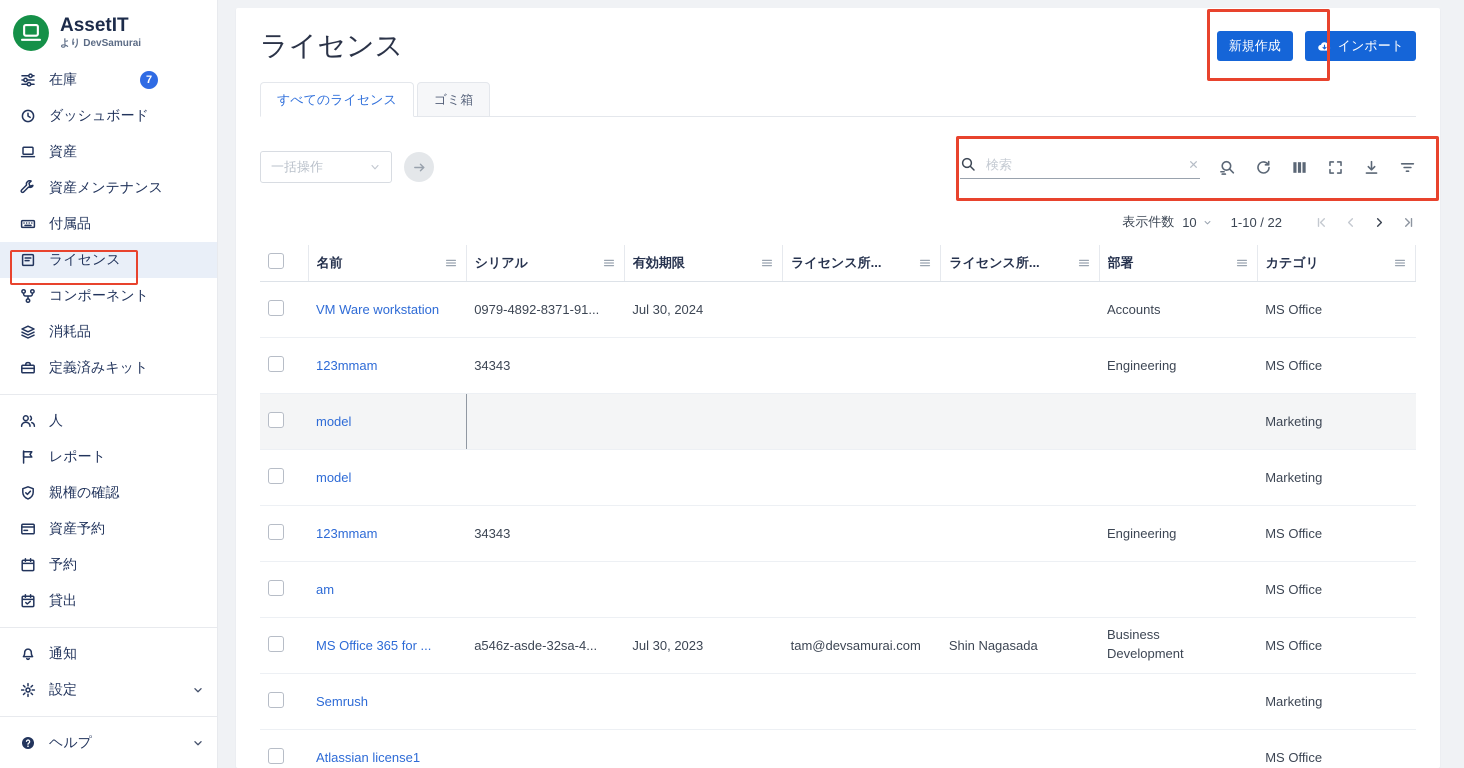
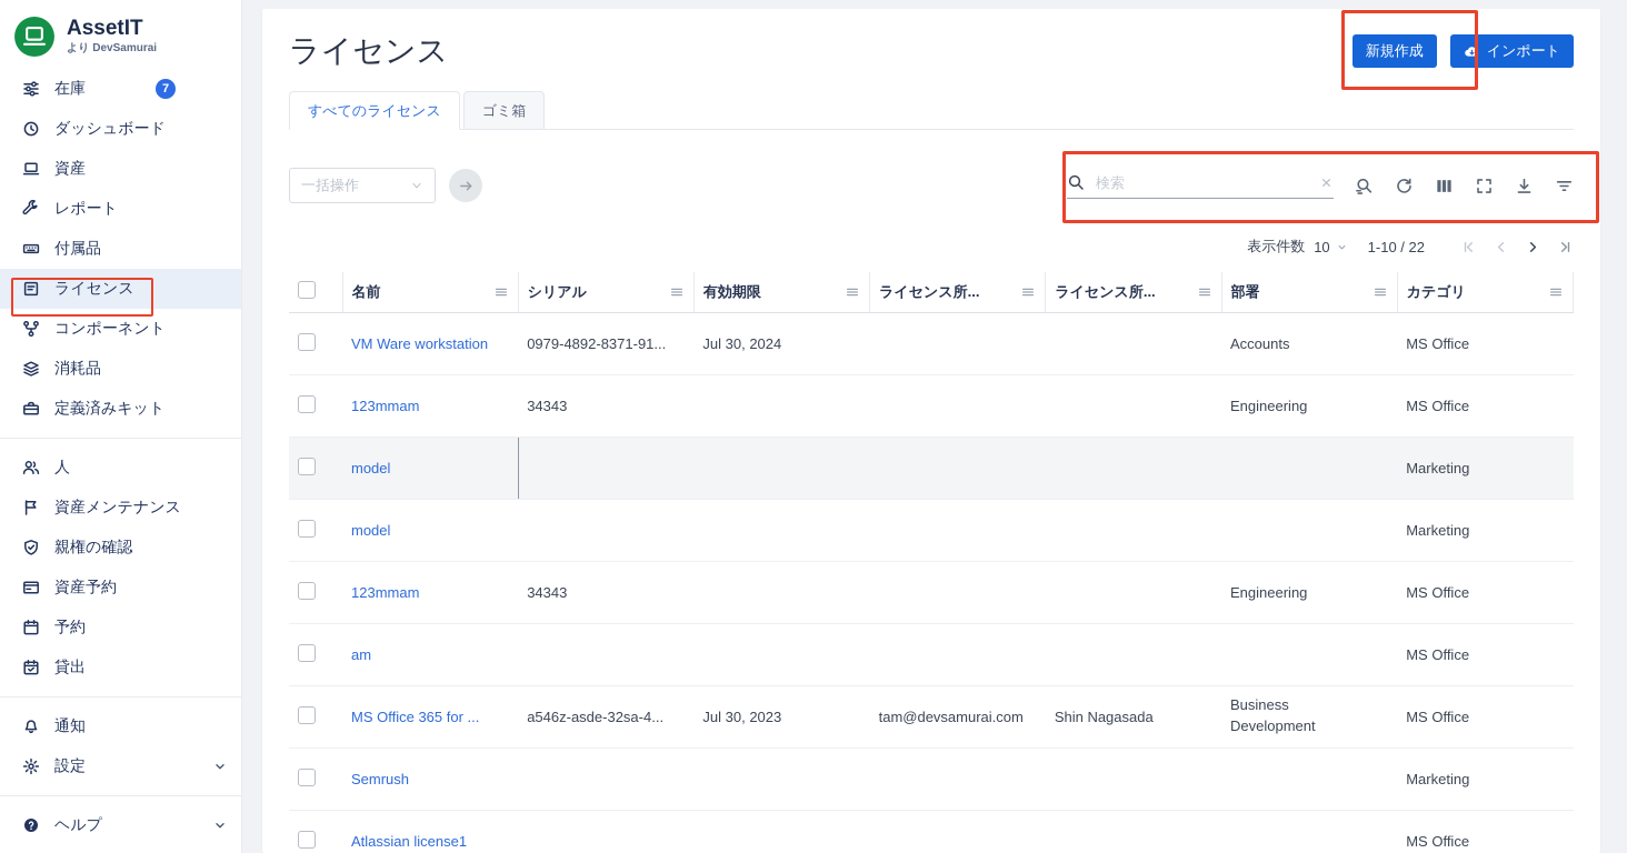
  AssetIT
  より DevSamurai
  在庫
  7
  ダッシュボード
  資産
- 資産メンテナンス
+ レポート
  付属品
  ライセンス
  コンポーネント
  消耗品
  定義済みキット
  人
- レポート
+ 資産メンテナンス
  親権の確認
  資産予約
  予約
  貸出
  通知
  設定
  ヘルプ
  ライセンス
  新規作成
  インポート
  すべてのライセンス
  ゴミ箱
  一括操作
  検索
  表示件数
  10
  1-10 / 22
  	名前	シリアル	有効期限	ライセンス所...	ライセンス所...	部署	カテゴリ
  	VM Ware workstation	0979-4892-8371-91...	Jul 30, 2024			Accounts	MS Office
  	123mmam	34343				Engineering	MS Office
  	model						Marketing
  	model						Marketing
  	123mmam	34343				Engineering	MS Office
  	am						MS Office
  	MS Office 365 for ...	a546z-asde-32sa-4...	Jul 30, 2023	tam@devsamurai.com	Shin Nagasada	Business Development	MS Office
  	Semrush						Marketing
  	Atlassian license1						MS Office
